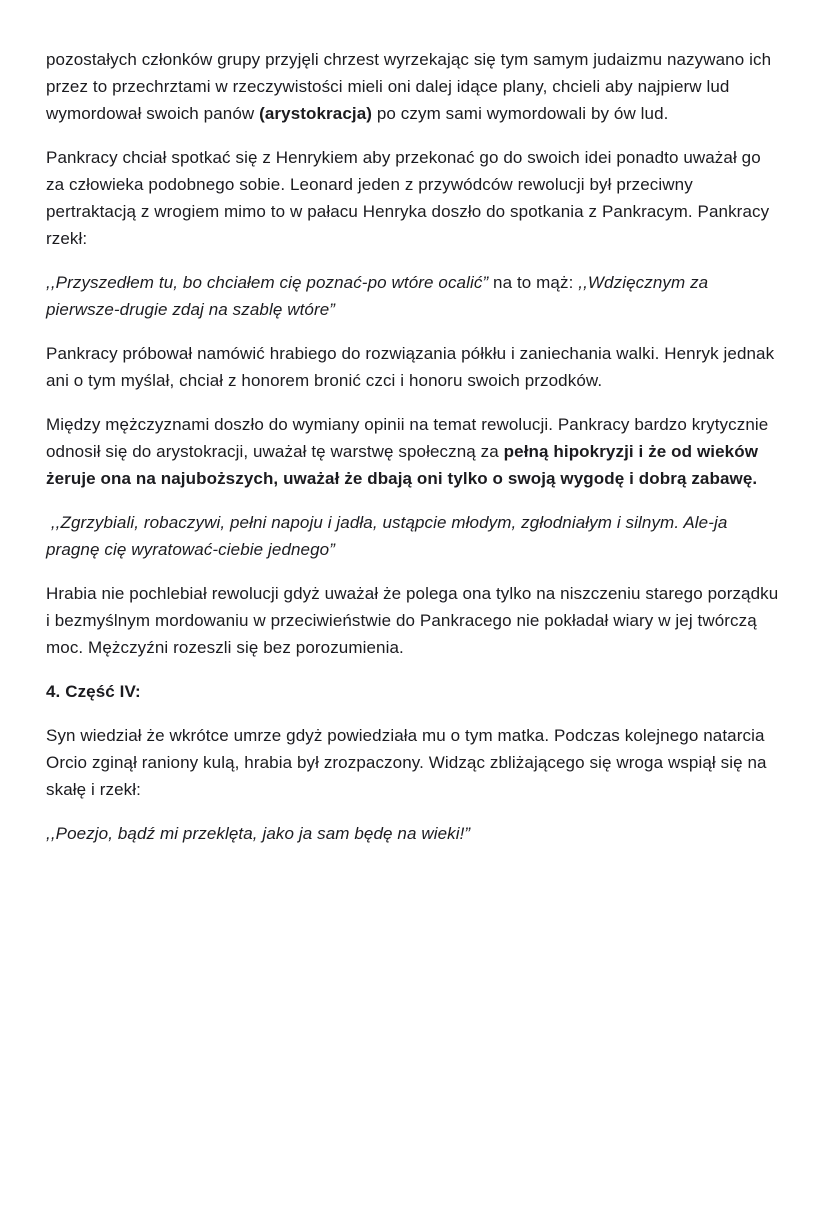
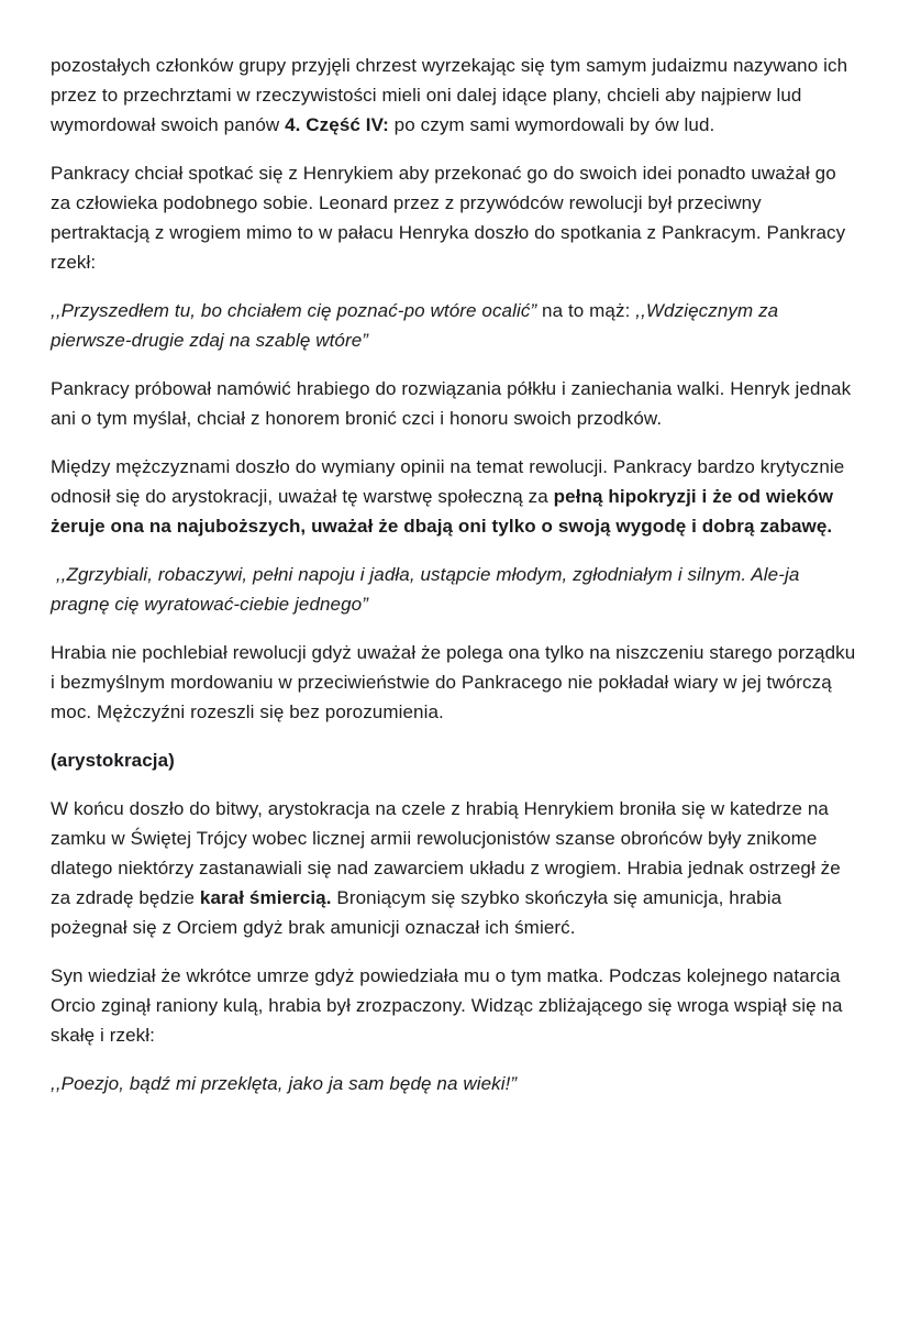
- pozostałych członków grupy przyjęli chrzest wyrzekając się tym samym judaizmu nazywano ich przez to przechrztami w rzeczywistości mieli oni dalej idące plany, chcieli aby najpierw lud wymordował swoich panów (arystokracja) po czym sami wymordowali by ów lud.
+ pozostałych członków grupy przyjęli chrzest wyrzekając się tym samym judaizmu nazywano ich przez to przechrztami w rzeczywistości mieli oni dalej idące plany, chcieli aby najpierw lud wymordował swoich panów 4. Część IV: po czym sami wymordowali by ów lud.
- Pankracy chciał spotkać się z Henrykiem aby przekonać go do swoich idei ponadto uważał go za człowieka podobnego sobie. Leonard jeden z przywódców rewolucji był przeciwny pertraktacją z wrogiem mimo to w pałacu Henryka doszło do spotkania z Pankracym. Pankracy rzekł:
+ Pankracy chciał spotkać się z Henrykiem aby przekonać go do swoich idei ponadto uważał go za człowieka podobnego sobie. Leonard przez z przywódców rewolucji był przeciwny pertraktacją z wrogiem mimo to w pałacu Henryka doszło do spotkania z Pankracym. Pankracy rzekł:
  ,,Przyszedłem tu, bo chciałem cię poznać-po wtóre ocalić” na to mąż: ,,Wdzięcznym za pierwsze-drugie zdaj na szablę wtóre”
  Pankracy próbował namówić hrabiego do rozwiązania półkłu i zaniechania walki. Henryk jednak ani o tym myślał, chciał z honorem bronić czci i honoru swoich przodków.
  Między mężczyznami doszło do wymiany opinii na temat rewolucji. Pankracy bardzo krytycznie odnosił się do arystokracji, uważał tę warstwę społeczną za pełną hipokryzji i że od wieków żeruje ona na najuboższych, uważał że dbają oni tylko o swoją wygodę i dobrą zabawę.
  ,,Zgrzybiali, robaczywi, pełni napoju i jadła, ustąpcie młodym, zgłodniałym i silnym. Ale-ja pragnę cię wyratować-ciebie jednego”
  Hrabia nie pochlebiał rewolucji gdyż uważał że polega ona tylko na niszczeniu starego porządku i bezmyślnym mordowaniu w przeciwieństwie do Pankracego nie pokładał wiary w jej twórczą moc. Mężczyźni rozeszli się bez porozumienia.
- 4. Część IV:
+ (arystokracja)
+ W końcu doszło do bitwy, arystokracja na czele z hrabią Henrykiem broniła się w katedrze na zamku w Świętej Trójcy wobec licznej armii rewolucjonistów szanse obrońców były znikome dlatego niektórzy zastanawiali się nad zawarciem układu z wrogiem. Hrabia jednak ostrzegł że za zdradę będzie karał śmiercią. Broniącym się szybko skończyła się amunicja, hrabia pożegnał się z Orciem gdyż brak amunicji oznaczał ich śmierć.
  Syn wiedział że wkrótce umrze gdyż powiedziała mu o tym matka. Podczas kolejnego natarcia Orcio zginął raniony kulą, hrabia był zrozpaczony. Widząc zbliżającego się wroga wspiął się na skałę i rzekł:
  ,,Poezjo, bądź mi przeklęta, jako ja sam będę na wieki!”
